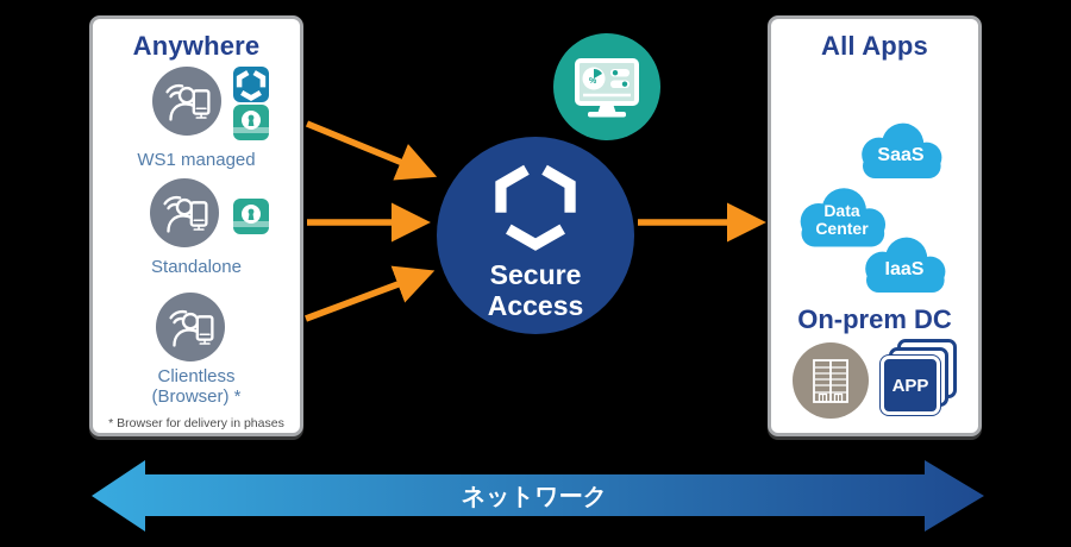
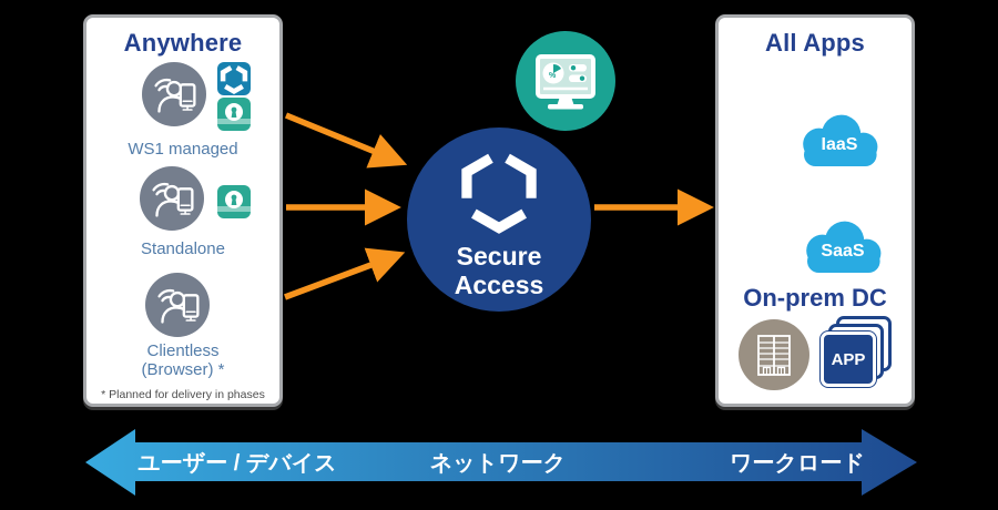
  Anywhere
  WS1 managed
  Standalone
  Clientless
  (Browser) *
- * Browser for delivery in phases
+ * Planned for delivery in phases
  Secure
  Access
  All Apps
- SaaS
+ IaaS
- Data
- Center
- IaaS
+ SaaS
  On-prem DC
  APP
+ ユーザー / デバイス
  ネットワーク
+ ワークロード
